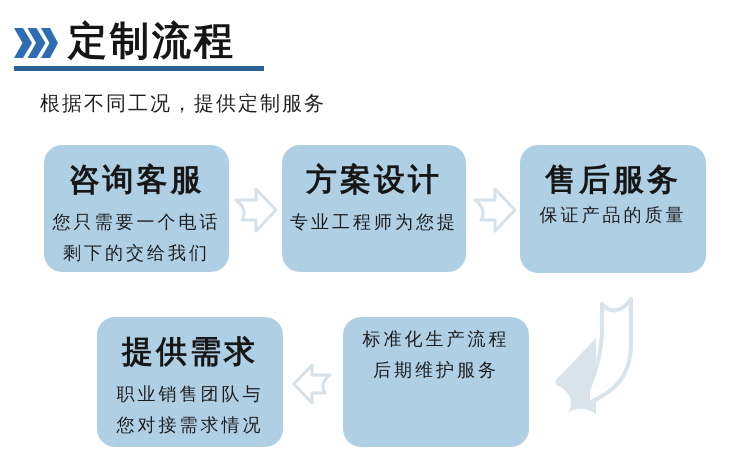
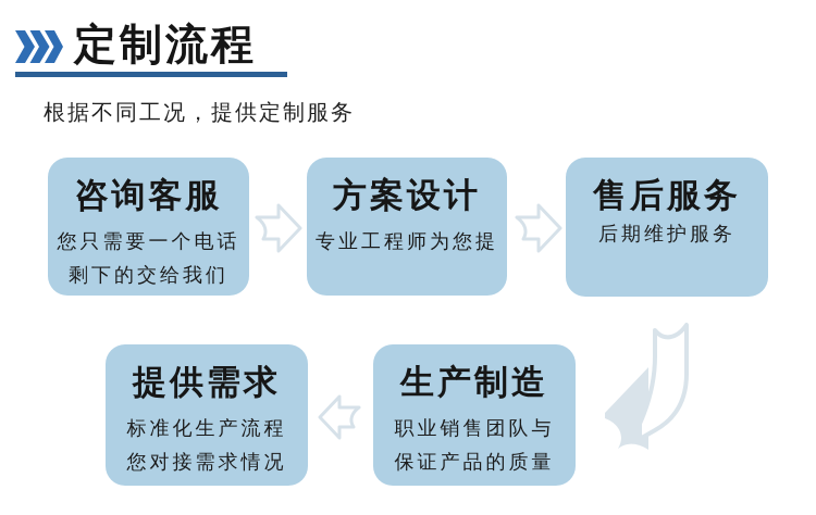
  定制流程
  根据不同工况，提供定制服务
  咨询客服
  您只需要一个电话
  剩下的交给我们
  方案设计
  专业工程师为您提
  售后服务
- 保证产品的质量
+ 后期维护服务
  提供需求
- 职业销售团队与
+ 标准化生产流程
  您对接需求情况
+ 生产制造
- 标准化生产流程
+ 职业销售团队与
- 后期维护服务
+ 保证产品的质量
